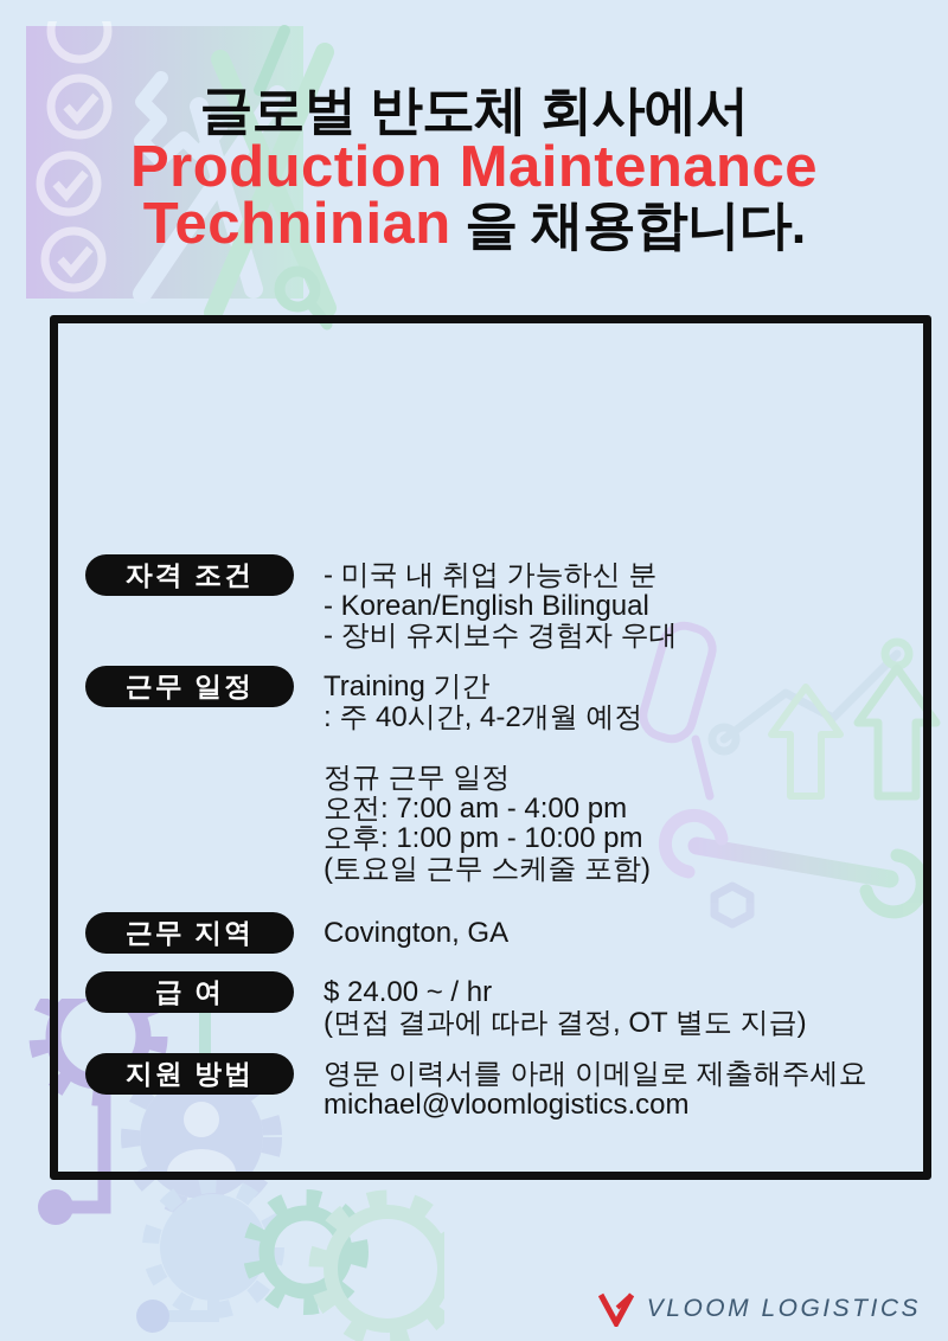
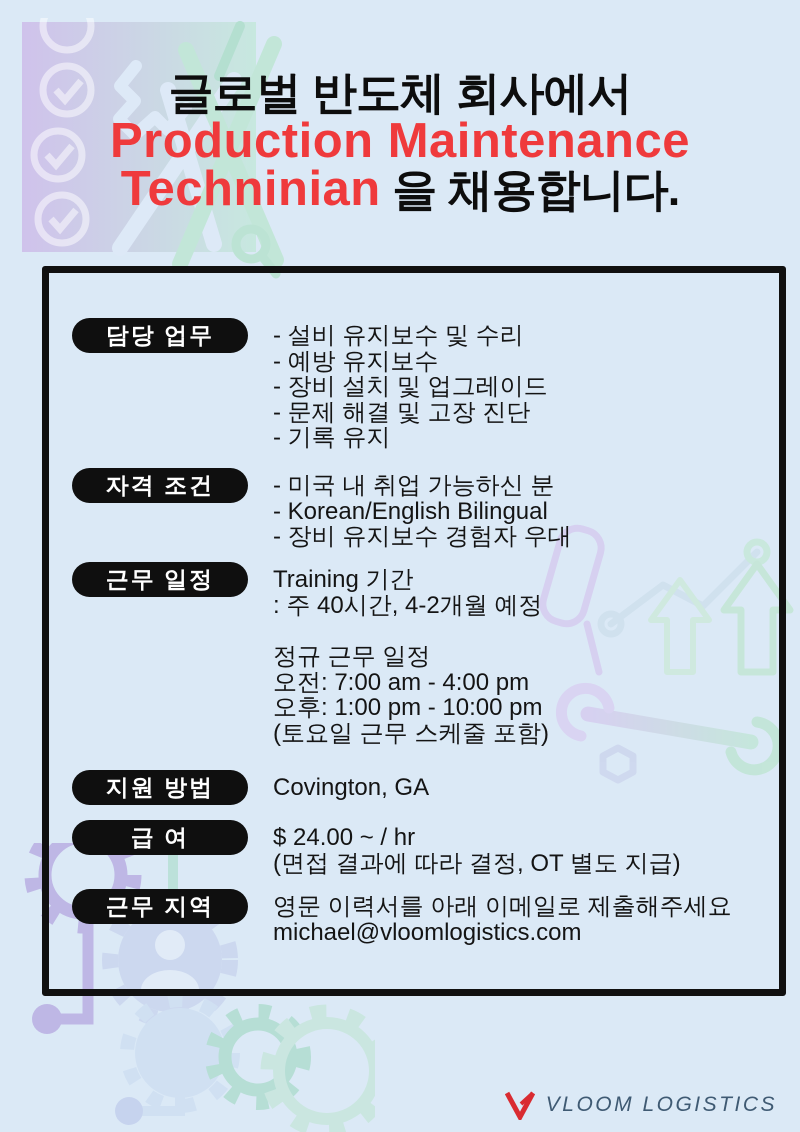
  글로벌 반도체 회사에서
  Production Maintenance
  Techninian 을 채용합니다.
+ 담당 업무
+ - 설비 유지보수 및 수리
+ - 예방 유지보수
+ - 장비 설치 및 업그레이드
+ - 문제 해결 및 고장 진단
+ - 기록 유지
  자격 조건
  - 미국 내 취업 가능하신 분
  - Korean/English Bilingual
  - 장비 유지보수 경험자 우대
  근무 일정
  Training 기간
  : 주 40시간, 4-2개월 예정
  정규 근무 일정
  오전: 7:00 am - 4:00 pm
  오후: 1:00 pm - 10:00 pm
  (토요일 근무 스케줄 포함)
- 근무 지역
+ 지원 방법
  Covington, GA
  급 여
  $ 24.00 ~ / hr
  (면접 결과에 따라 결정, OT 별도 지급)
- 지원 방법
+ 근무 지역
  영문 이력서를 아래 이메일로 제출해주세요
  michael@vloomlogistics.com
  VLOOM LOGISTICS
